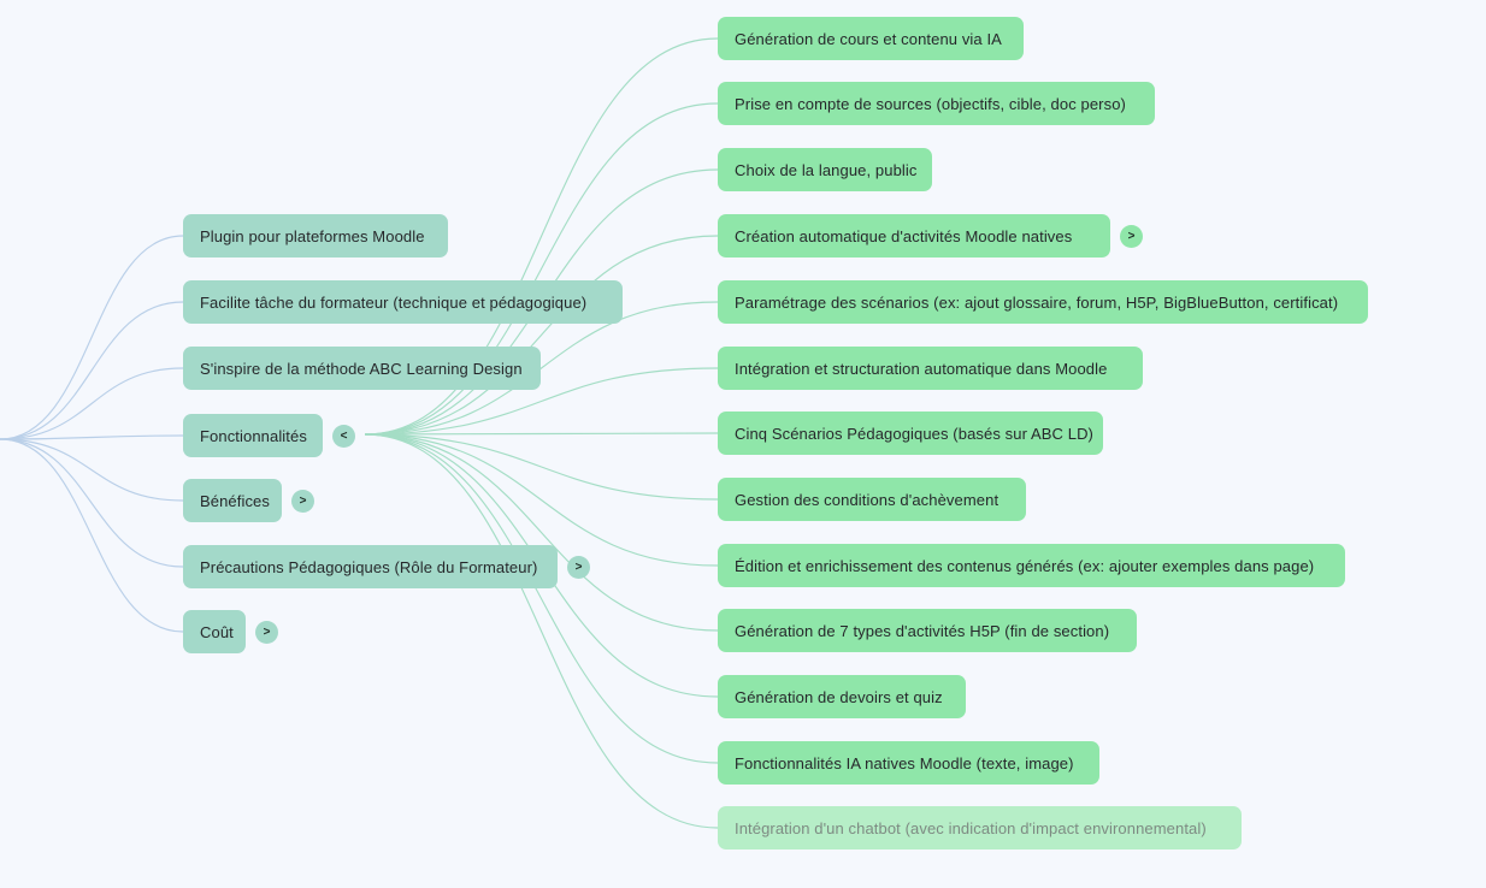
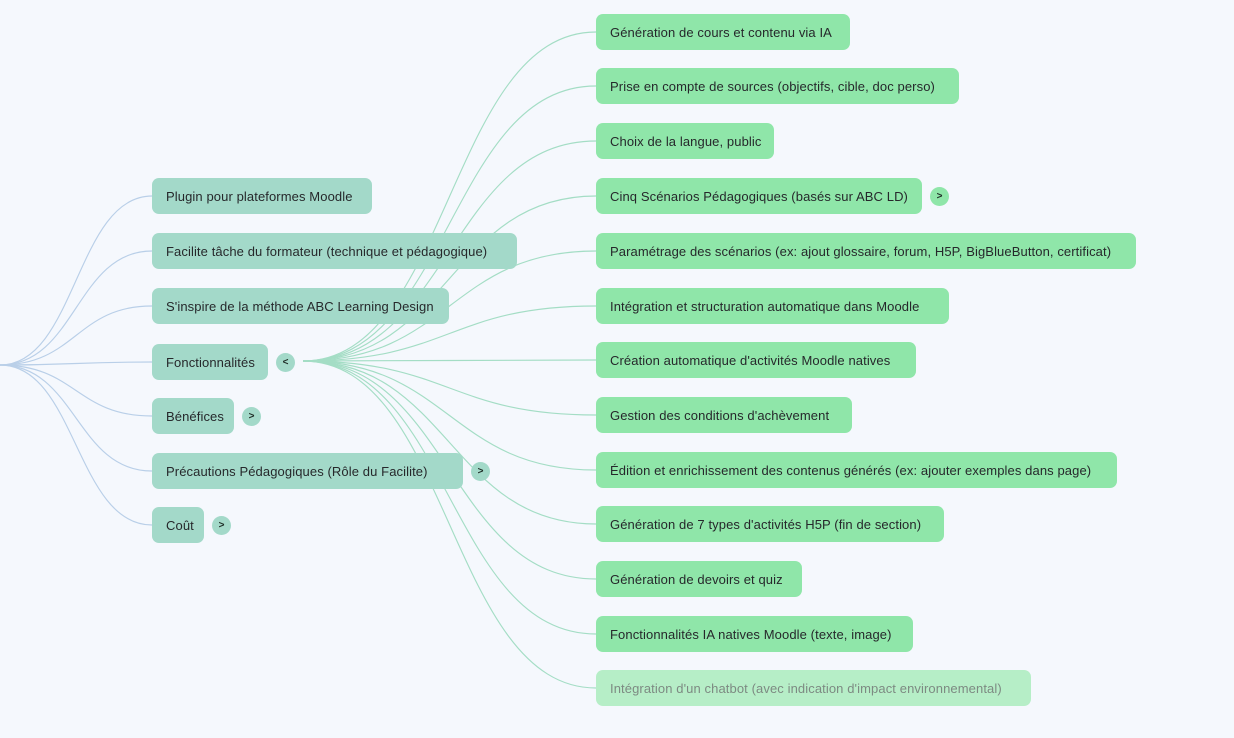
  Plugin pour plateformes Moodle
  Facilite tâche du formateur (technique et pédagogique)
  S'inspire de la méthode ABC Learning Design
  Fonctionnalités
  <
  Bénéfices
  >
- Précautions Pédagogiques (Rôle du Formateur)
+ Précautions Pédagogiques (Rôle du Facilite)
  >
  Coût
  >
  Génération de cours et contenu via IA
  Prise en compte de sources (objectifs, cible, doc perso)
  Choix de la langue, public
- Création automatique d'activités Moodle natives
+ Cinq Scénarios Pédagogiques (basés sur ABC LD)
  >
  Paramétrage des scénarios (ex: ajout glossaire, forum, H5P, BigBlueButton, certificat)
  Intégration et structuration automatique dans Moodle
- Cinq Scénarios Pédagogiques (basés sur ABC LD)
+ Création automatique d'activités Moodle natives
  Gestion des conditions d'achèvement
  Édition et enrichissement des contenus générés (ex: ajouter exemples dans page)
  Génération de 7 types d'activités H5P (fin de section)
  Génération de devoirs et quiz
  Fonctionnalités IA natives Moodle (texte, image)
  Intégration d'un chatbot (avec indication d'impact environnemental)
